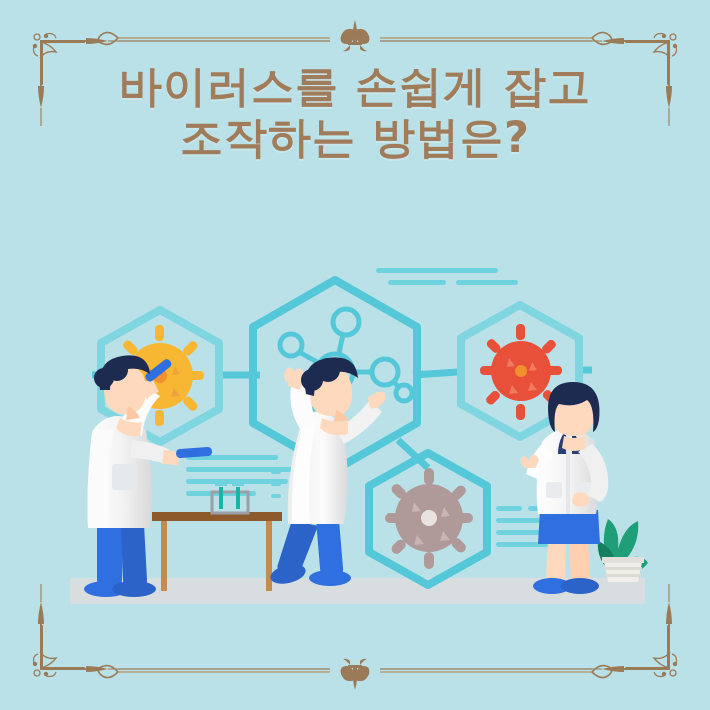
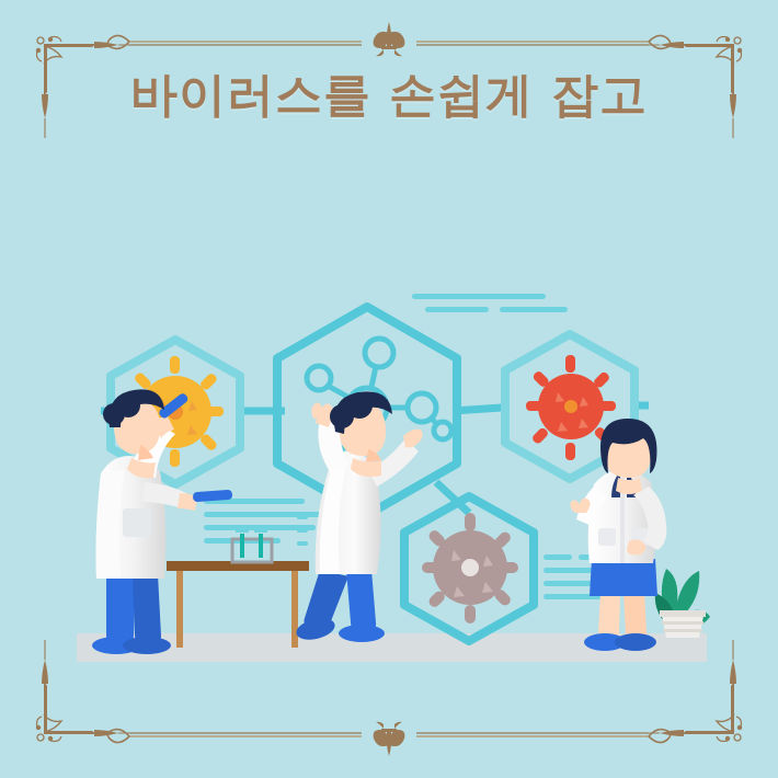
  바이러스를 손쉽게 잡고
- 조작하는 방법은?
